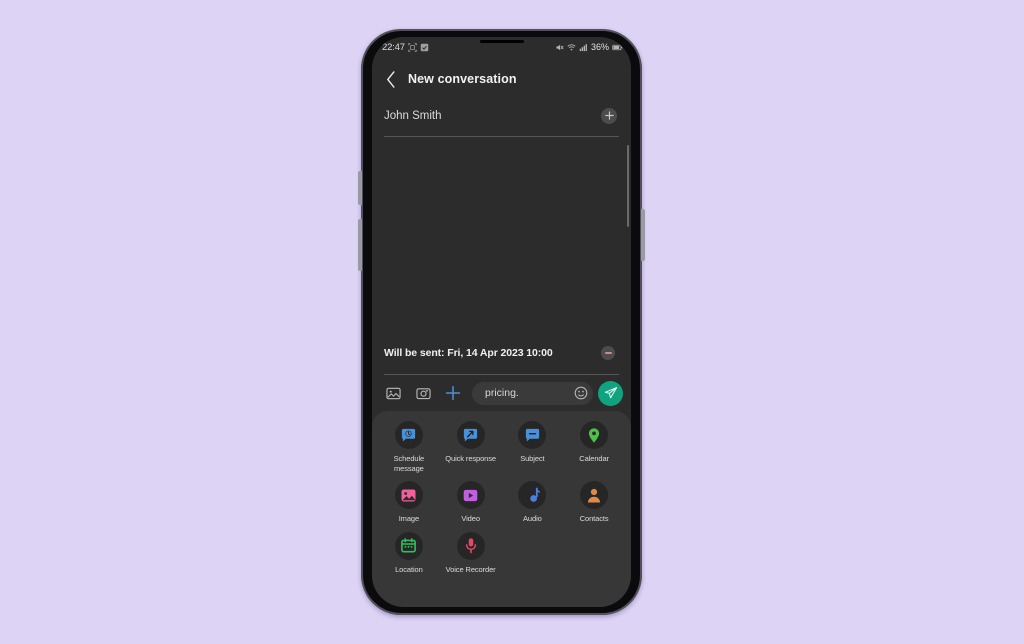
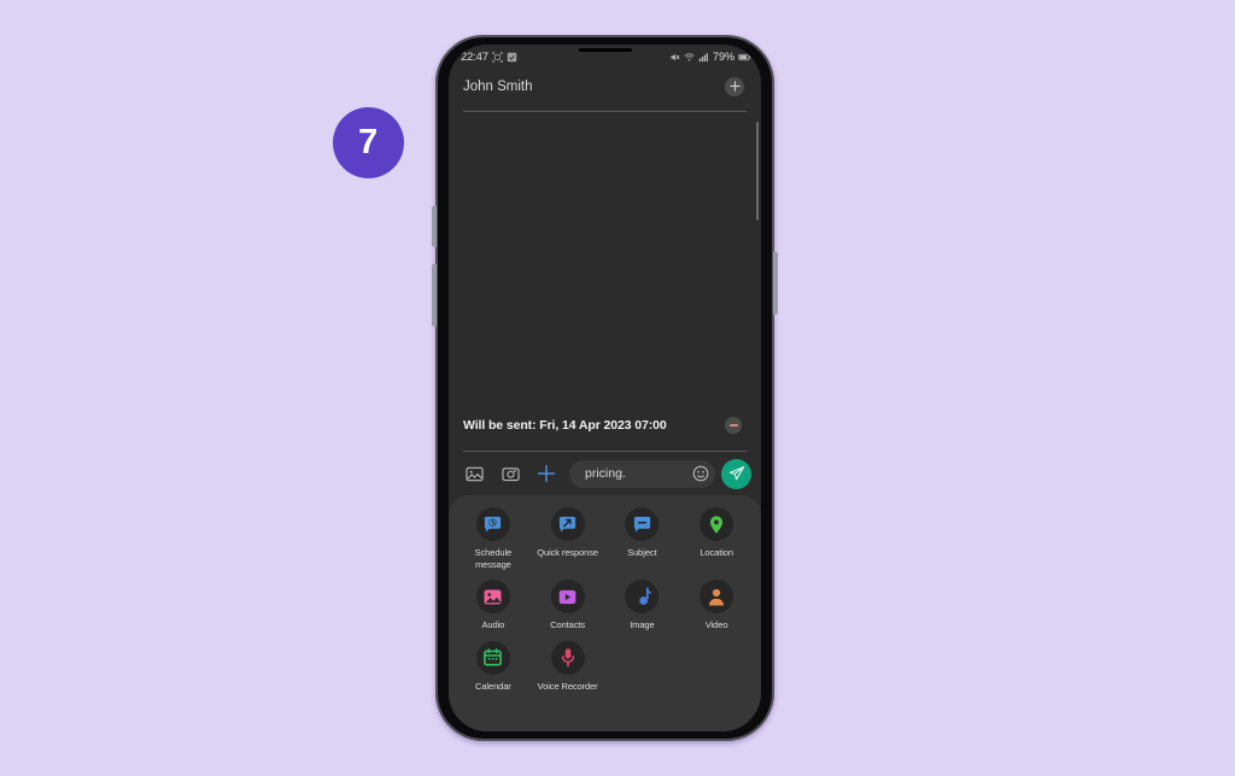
+ 7
  22:47
- 36%
+ 79%
- New conversation
  John Smith
- Will be sent: Fri, 14 Apr 2023 10:00
+ Will be sent: Fri, 14 Apr 2023 07:00
  pricing.
  Schedule message
  Quick response
  Subject
- Calendar
+ Location
- Image
+ Audio
- Video
+ Contacts
- Audio
+ Image
- Contacts
+ Video
- Location
+ Calendar
  Voice Recorder
